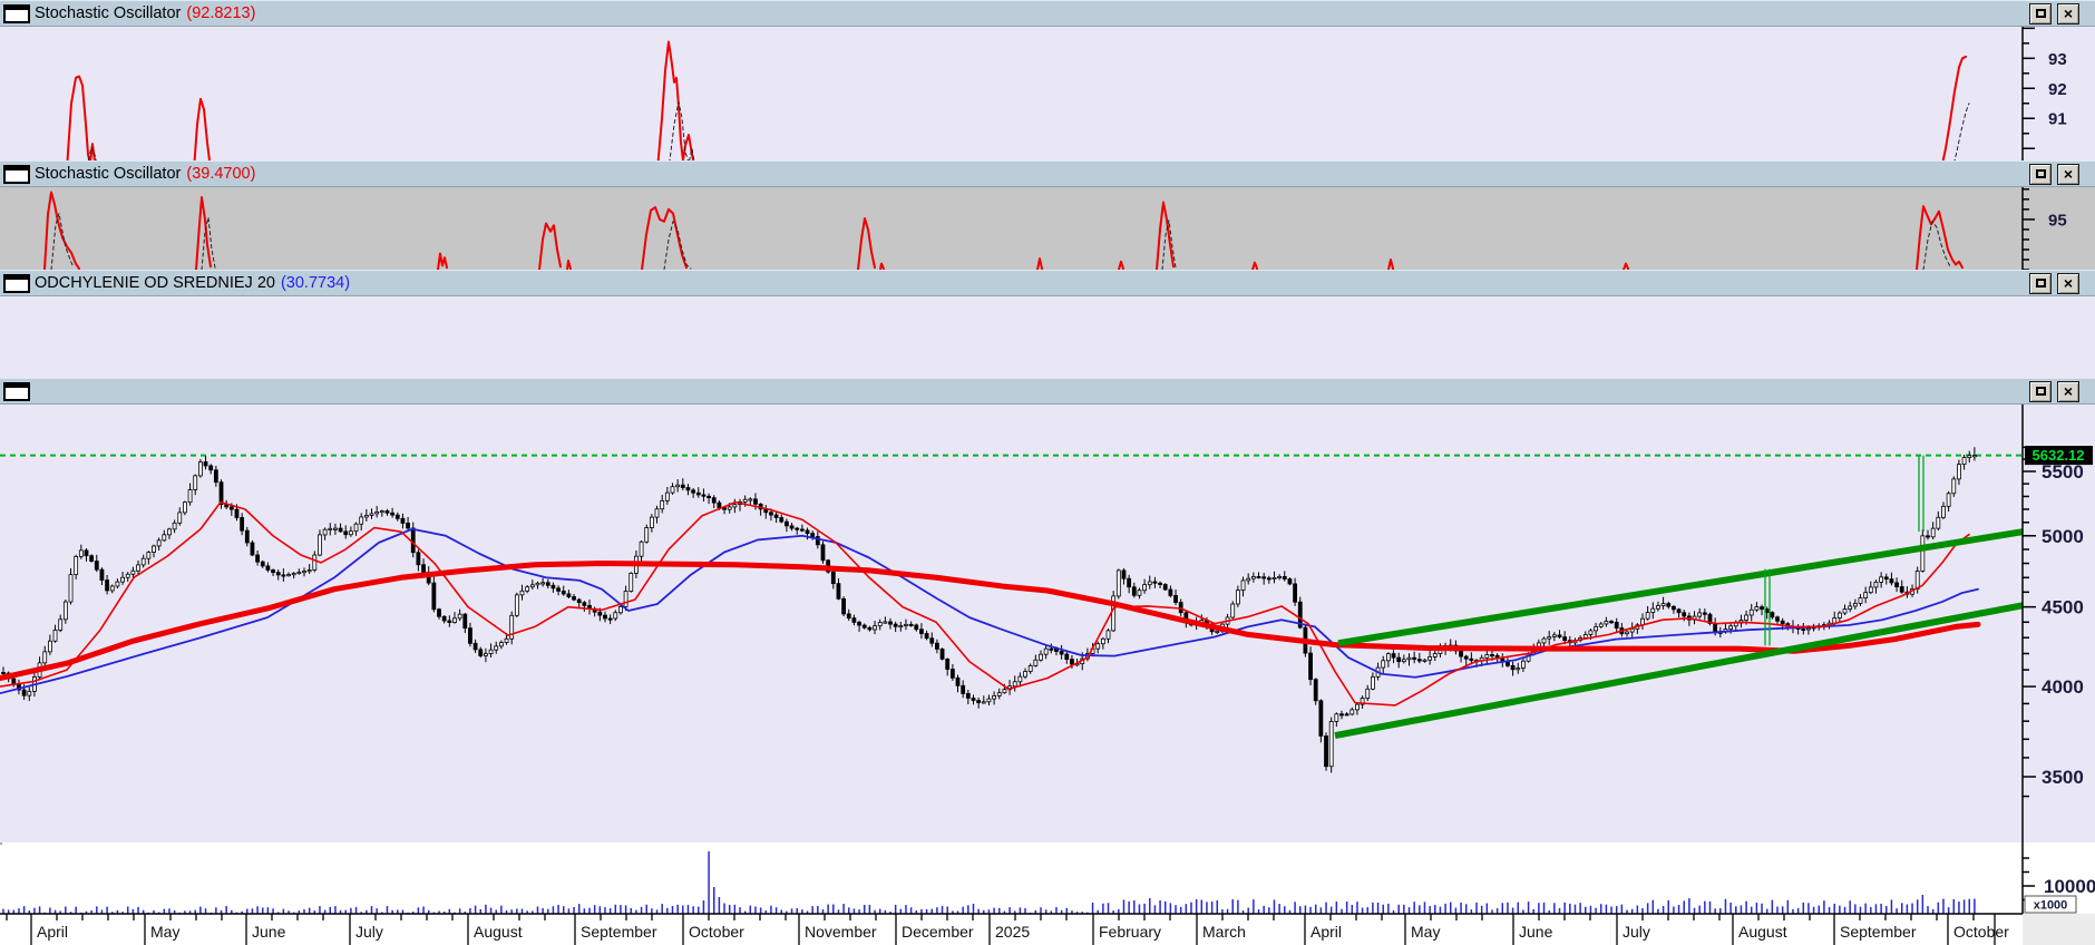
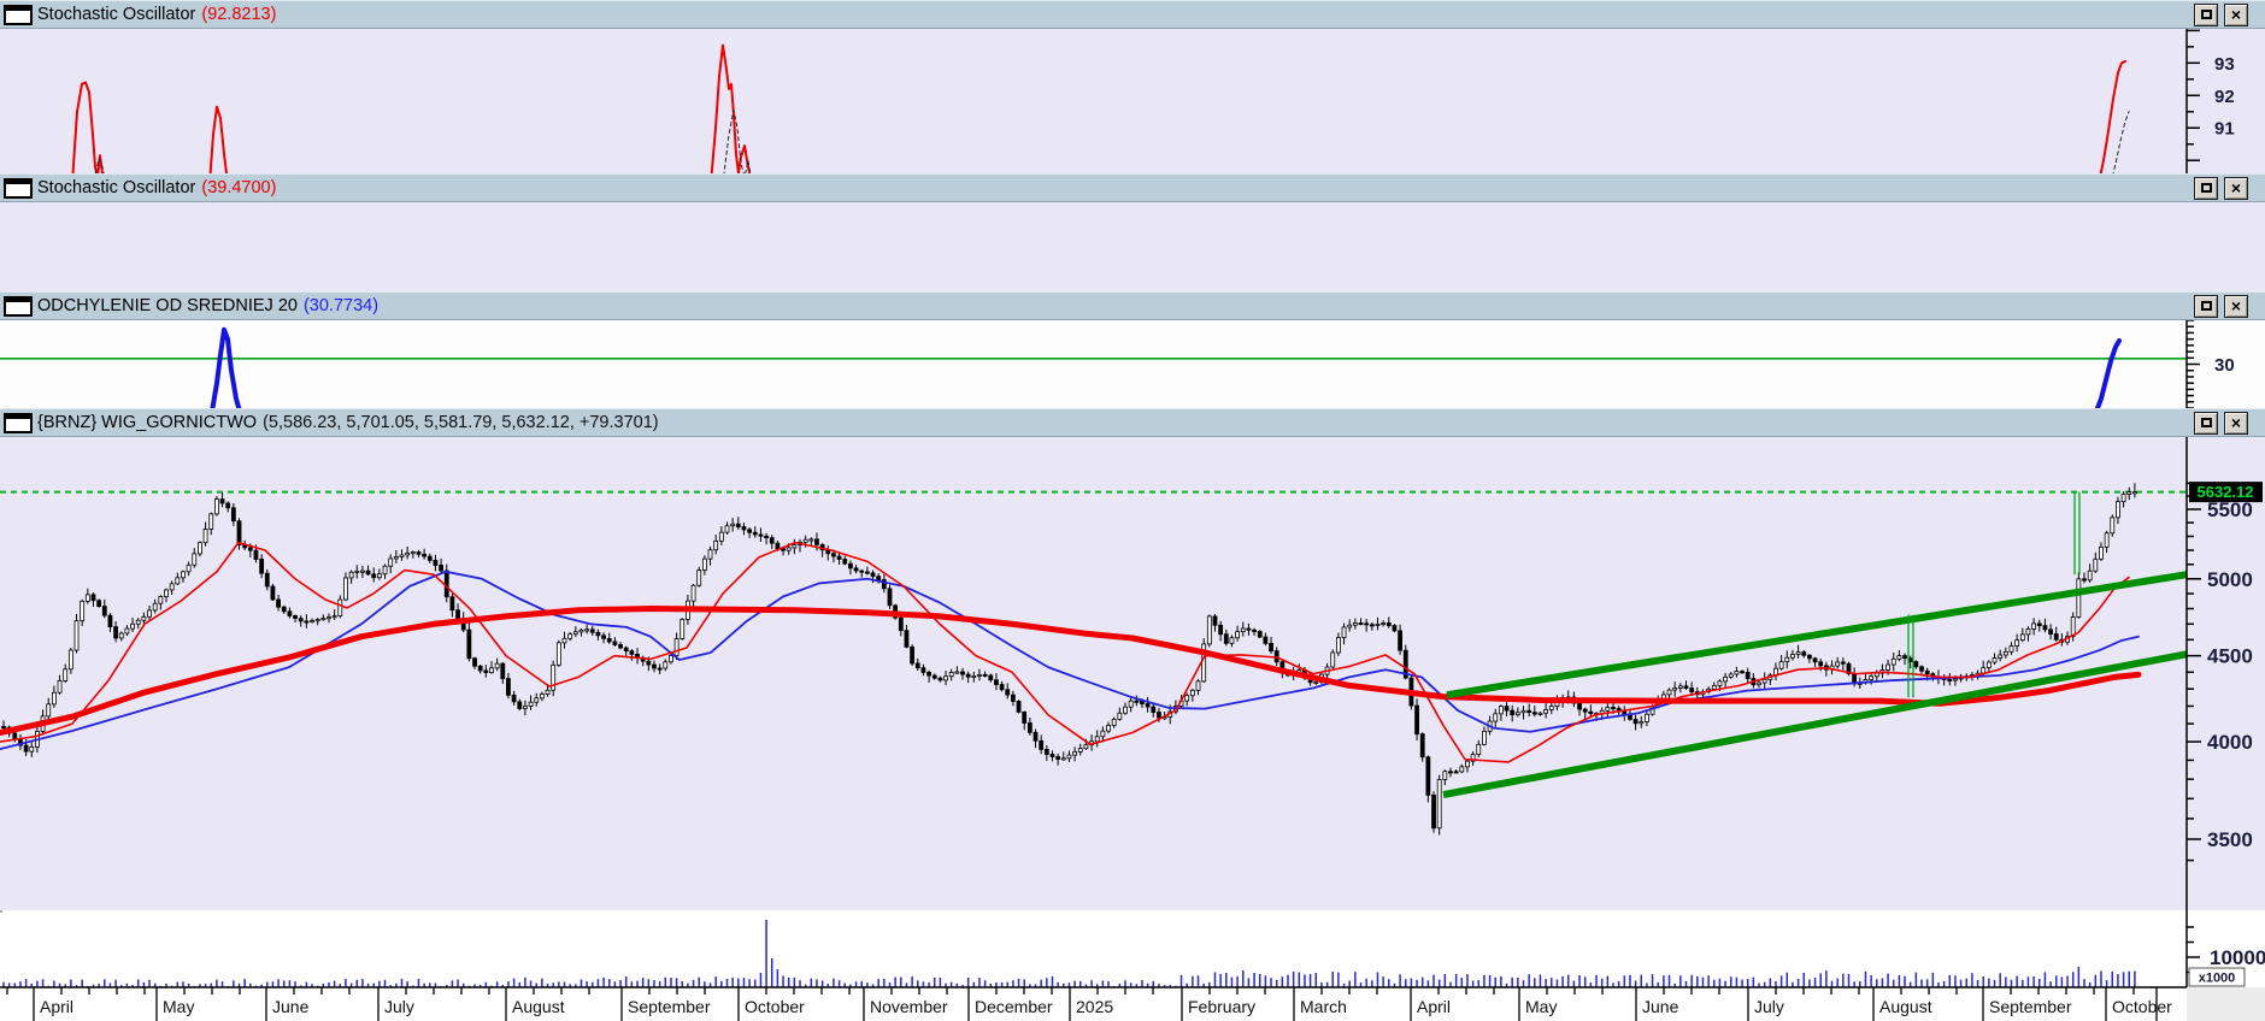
  Stochastic Oscillator (92.8213)
  ×
  93
  92
  91
  Stochastic Oscillator (39.4700)
  ×
- 95
  ODCHYLENIE OD SREDNIEJ 20 (30.7734)
  ×
+ 30
+ {BRNZ} WIG_GORNICTWO (5,586.23, 5,701.05, 5,581.79, 5,632.12, +79.3701)
  ×
  5500
  5000
  4500
  4000
  3500
  5632.12
  10000
  x1000
  April
  May
  June
  July
  August
  September
  October
  November
  December
  2025
  February
  March
  April
  May
  June
  July
  August
  September
  October
